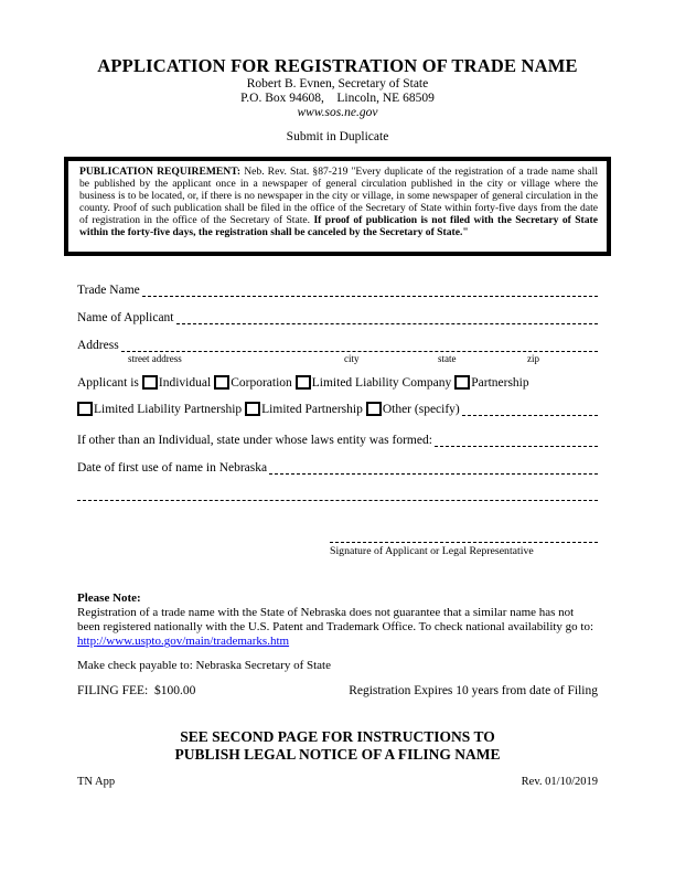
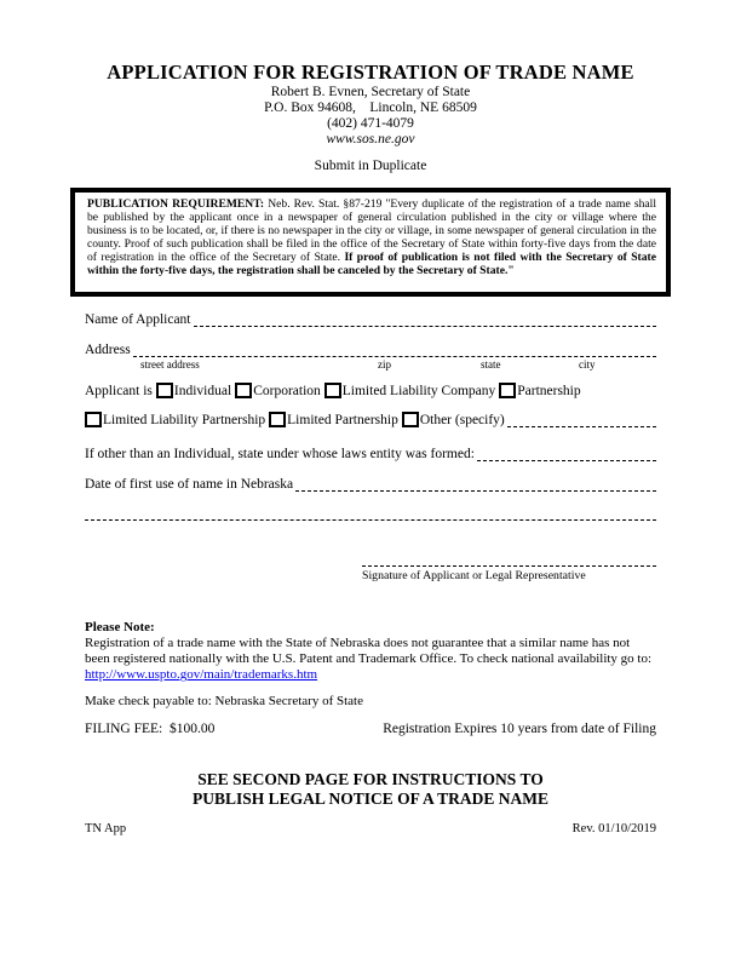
  APPLICATION FOR REGISTRATION OF TRADE NAME
  Robert B. Evnen, Secretary of State
  P.O. Box 94608, Lincoln, NE 68509
+ (402) 471-4079
  www.sos.ne.gov
  Submit in Duplicate
  PUBLICATION REQUIREMENT: Neb. Rev. Stat. §87-219 "Every duplicate of the registration of a trade name shall be published by the applicant once in a newspaper of general circulation published in the city or village where the business is to be located, or, if there is no newspaper in the city or village, in some newspaper of general circulation in the county. Proof of such publication shall be filed in the office of the Secretary of State within forty-five days from the date of registration in the office of the Secretary of State. If proof of publication is not filed with the Secretary of State within the forty-five days, the registration shall be canceled by the Secretary of State."
- Trade Name
  Name of Applicant
  Address
  street address
- city
+ zip
  state
- zip
+ city
  Applicant is
  Individual
  Corporation
  Limited Liability Company
  Partnership
  Limited Liability Partnership
  Limited Partnership
  Other (specify)
  If other than an Individual, state under whose laws entity was formed:
  Date of first use of name in Nebraska
  Signature of Applicant or Legal Representative
  Please Note:
  Registration of a trade name with the State of Nebraska does not guarantee that a similar name has not been registered nationally with the U.S. Patent and Trademark Office. To check national availability go to: http://www.uspto.gov/main/trademarks.htm
  Make check payable to: Nebraska Secretary of State
  FILING FEE: $100.00
  Registration Expires 10 years from date of Filing
  SEE SECOND PAGE FOR INSTRUCTIONS TO
- PUBLISH LEGAL NOTICE OF A FILING NAME
+ PUBLISH LEGAL NOTICE OF A TRADE NAME
  TN App
  Rev. 01/10/2019
